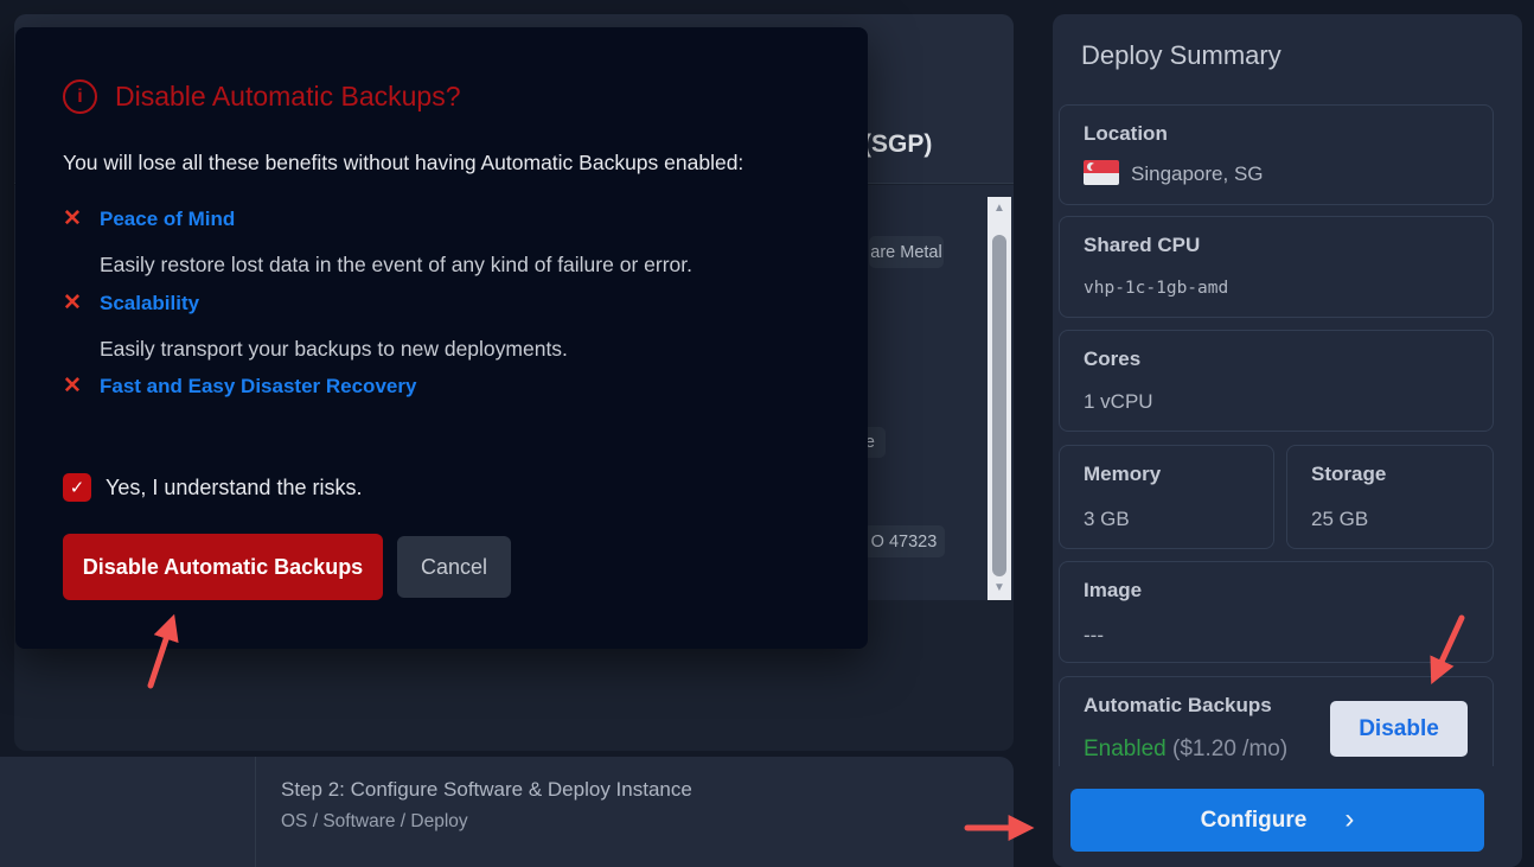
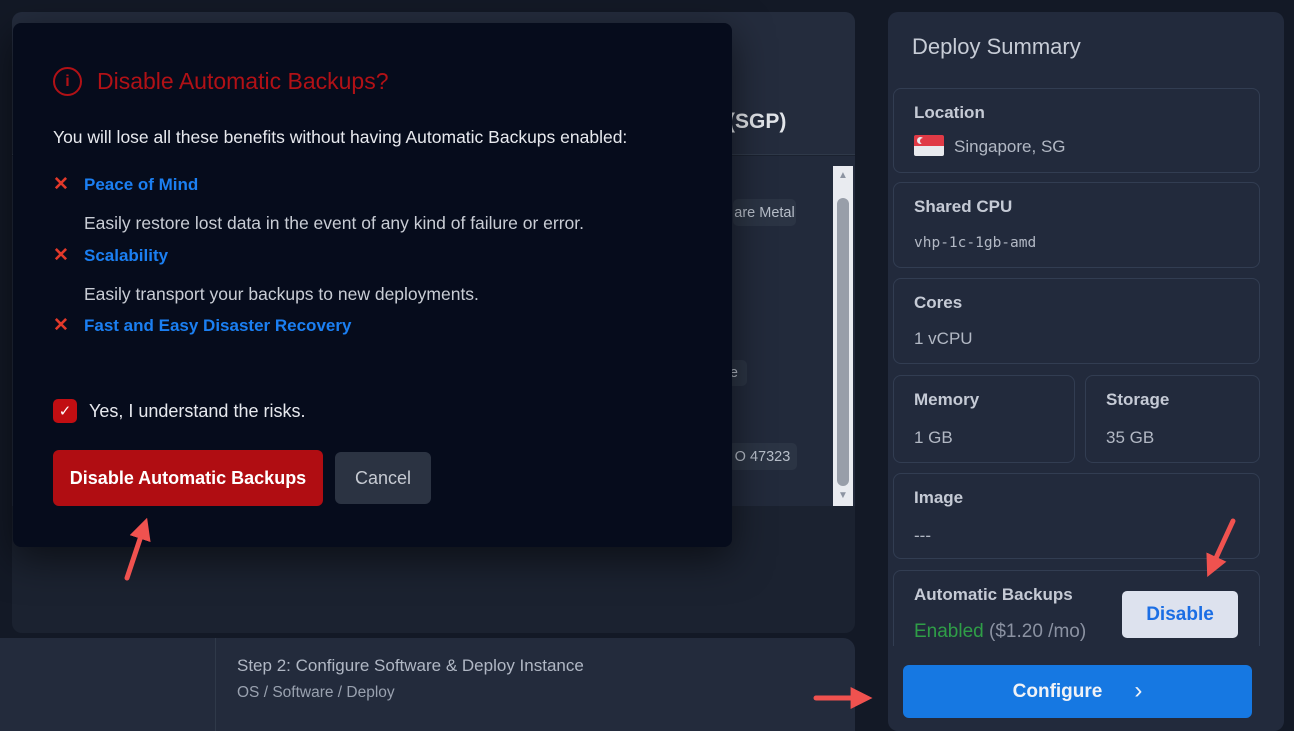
  SGP)
  are Metal
  e
  O 47323
  ▲
  ▼
  Step 2: Configure Software & Deploy Instance
  OS / Software / Deploy
  Deploy Summary
  Location
  Singapore, SG
  Shared CPU
  vhp-1c-1gb-amd
  Cores
  1 vCPU
  Memory
- 3 GB
+ 1 GB
  Storage
- 25 GB
+ 35 GB
  Image
  ---
  Automatic Backups
  Enabled ($1.20 /mo)
  Disable
  Configure
  ›
  i
  Disable Automatic Backups?
  You will lose all these benefits without having Automatic Backups enabled:
  ✕
  Peace of Mind
  Easily restore lost data in the event of any kind of failure or error.
  ✕
  Scalability
  Easily transport your backups to new deployments.
  ✕
  Fast and Easy Disaster Recovery
  ✓
  Yes, I understand the risks.
  Disable Automatic Backups
  Cancel
